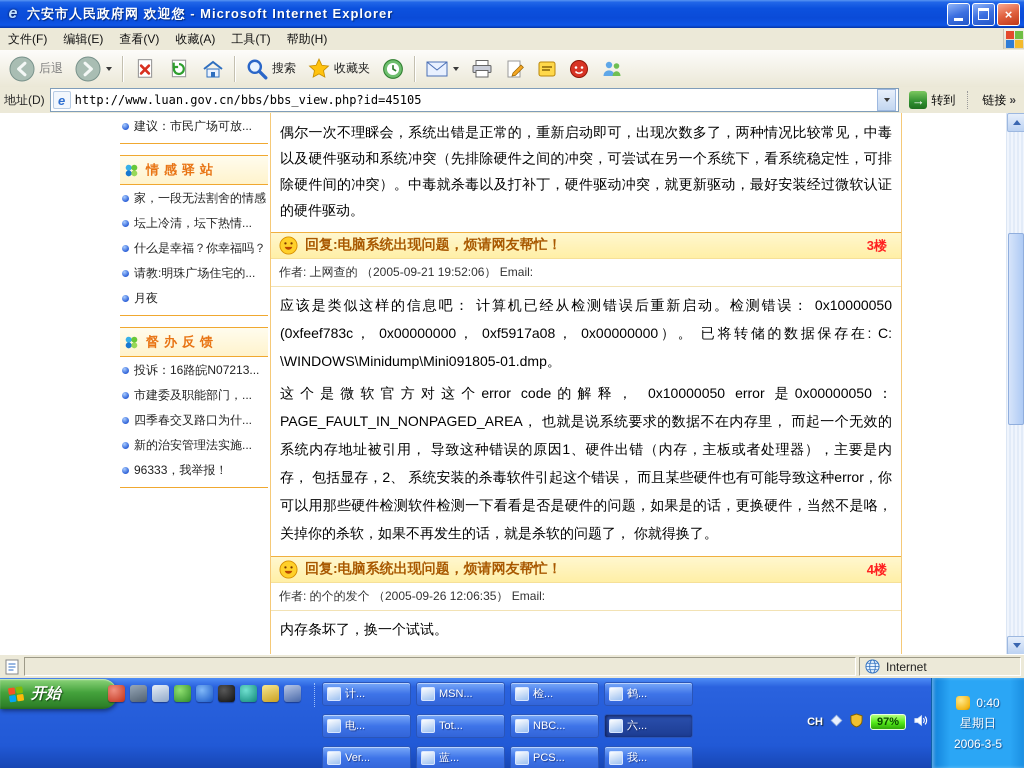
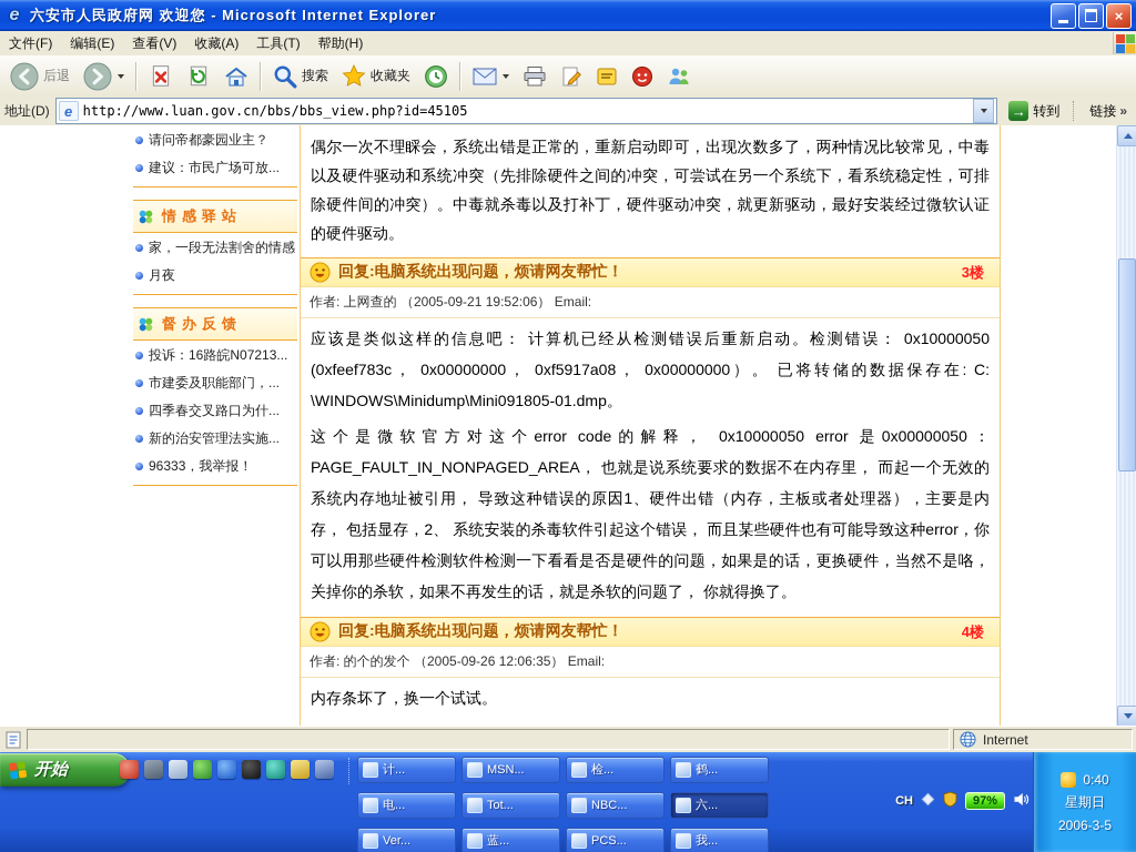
  e
  六安市人民政府网 欢迎您 - Microsoft Internet Explorer
  ×
  文件(F)
  编辑(E)
  查看(V)
  收藏(A)
  工具(T)
  帮助(H)
  后退
  搜索
  收藏夹
  地址(D)
  e
  http://www.luan.gov.cn/bbs/bbs_view.php?id=45105
  →
  转到
  链接
  »
+ 请问帝都豪园业主？
  建议：市民广场可放...
  情感驿站
  家，一段无法割舍的情感
- 坛上冷清，坛下热情...
- 什么是幸福？你幸福吗？
- 请教:明珠广场住宅的...
  月夜
  督办反馈
  投诉：16路皖N07213...
  市建委及职能部门，...
  四季春交叉路口为什...
  新的治安管理法实施...
  96333，我举报！
  偶尔一次不理睬会，系统出错是正常的，重新启动即可，出现次数多了，两种情况比较常见，中毒以及硬件驱动和系统冲突（先排除硬件之间的冲突，可尝试在另一个系统下，看系统稳定性，可排除硬件间的冲突）。中毒就杀毒以及打补丁，硬件驱动冲突，就更新驱动，最好安装经过微软认证的硬件驱动。
  回复:电脑系统出现问题，烦请网友帮忙！
  3楼
  作者: 上网查的 （2005-09-21 19:52:06） Email:
  应该是类似这样的信息吧： 计算机已经从检测错误后重新启动。检测错误： 0x10000050 (0xfeef783c， 0x00000000， 0xf5917a08， 0x00000000）。 已将转储的数据保存在: C: \WINDOWS\Minidump\Mini091805-01.dmp。
  这个是微软官方对这个error code的解释， 0x10000050 error 是0x00000050： PAGE_FAULT_IN_NONPAGED_AREA， 也就是说系统要求的数据不在内存里， 而起一个无效的系统内存地址被引用， 导致这种错误的原因1、硬件出错（内存，主板或者处理器），主要是内存， 包括显存，2、 系统安装的杀毒软件引起这个错误， 而且某些硬件也有可能导致这种error，你可以用那些硬件检测软件检测一下看看是否是硬件的问题，如果是的话，更换硬件，当然不是咯， 关掉你的杀软，如果不再发生的话，就是杀软的问题了， 你就得换了。
  回复:电脑系统出现问题，烦请网友帮忙！
  4楼
  作者: 的个的发个 （2005-09-26 12:06:35） Email:
  内存条坏了，换一个试试。
  Internet
  开始
  计...
  MSN...
  检...
  鹤...
  电...
  Tot...
  NBC...
  六...
  Ver...
  蓝...
  PCS...
  我...
  CH
  97%
  0:40
  星期日
  2006-3-5
